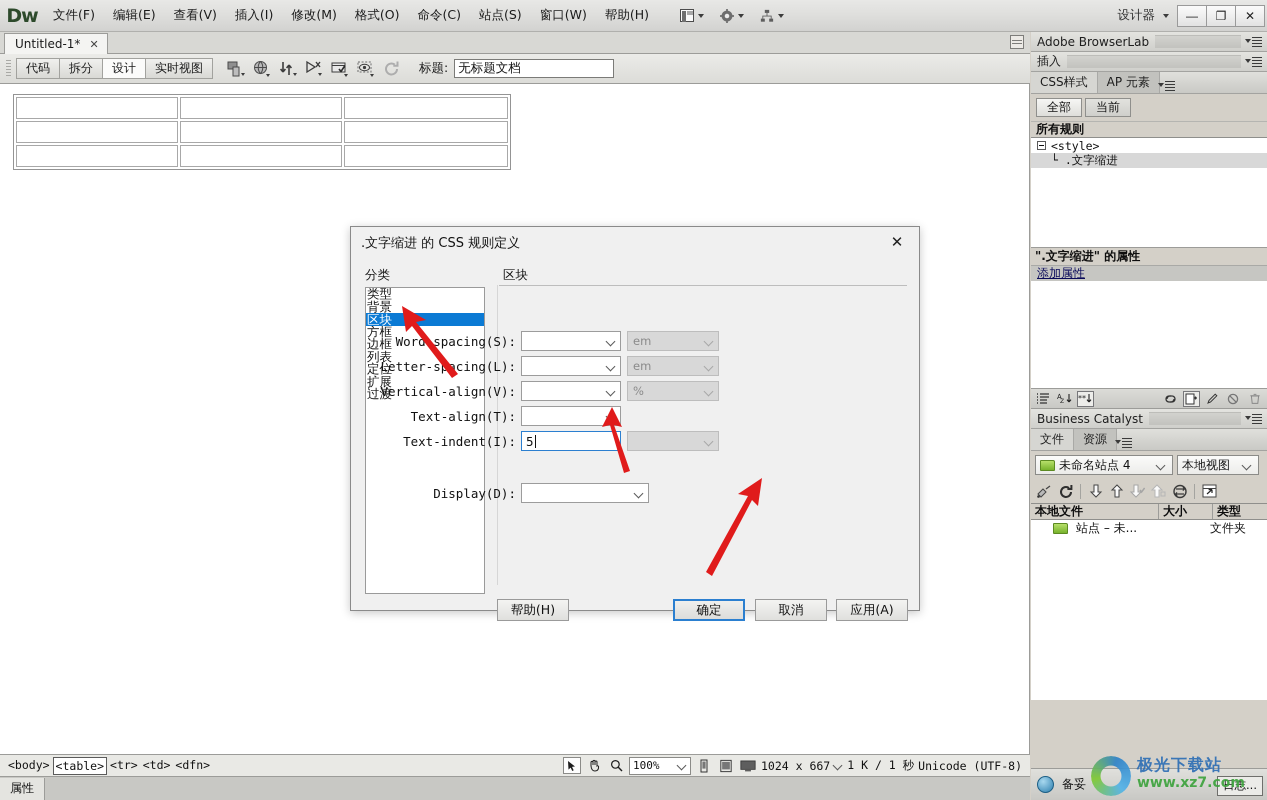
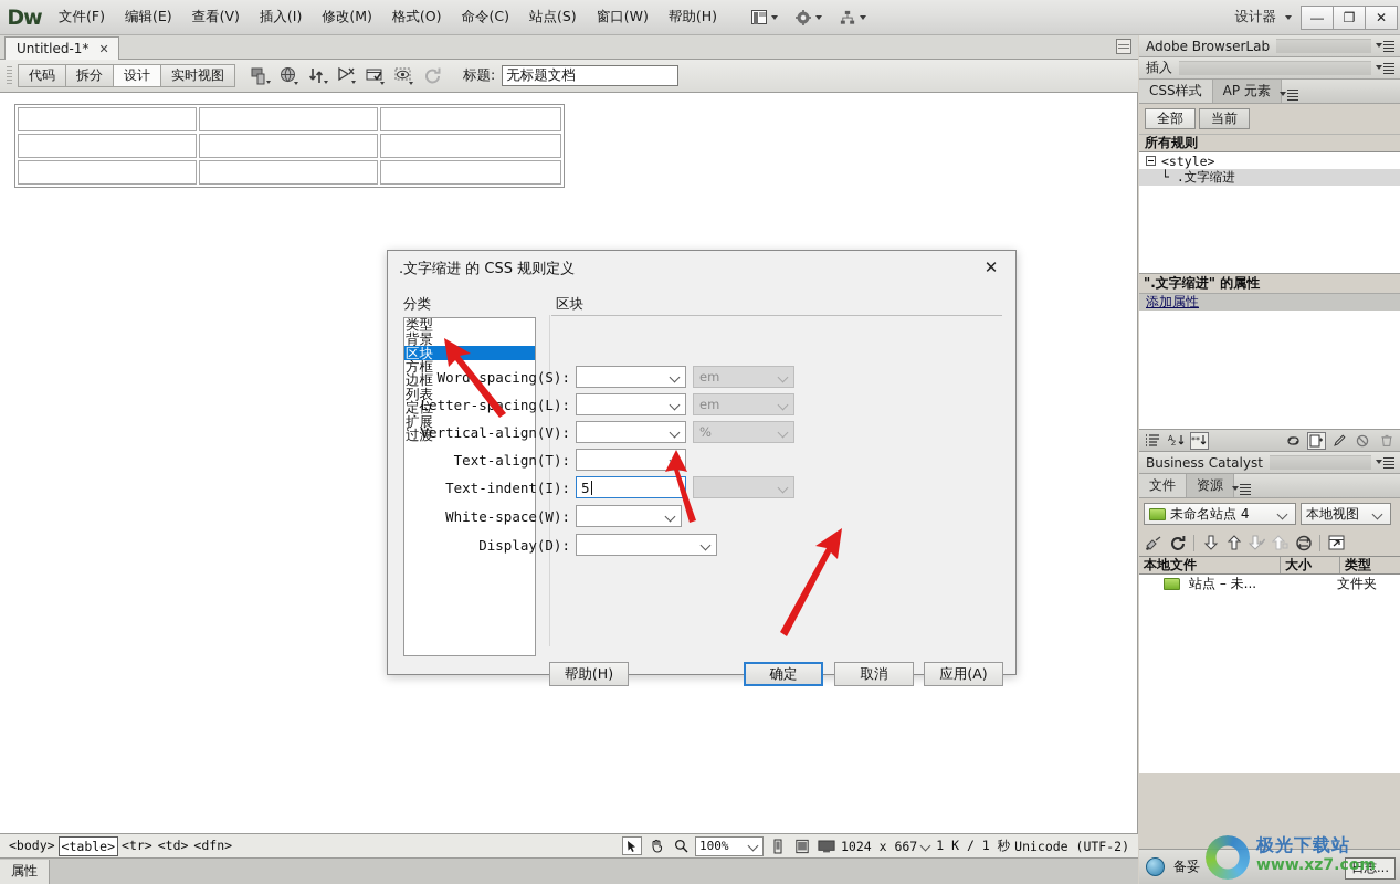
  Dw
  文件(F)
  编辑(E)
  查看(V)
  插入(I)
  修改(M)
  格式(O)
  命令(C)
  站点(S)
  窗口(W)
  帮助(H)
  设计器
  —
  ❐
  ✕
  Untitled-1*
  ✕
  代码
  拆分
  设计
  实时视图
  标题:
  无标题文档
  <body>
  <table>
  <tr>
  <td>
  <dfn>
  100%
  1024 x 667
  1 K / 1 秒
- Unicode (UTF-8)
+ Unicode (UTF-2)
  属性
  Adobe BrowserLab
  插入
  CSS样式
  AP 元素
  全部
  当前
  所有规则
  <style>
  └ .文字缩进
  ".文字缩进" 的属性
  添加属性
  A
  **
  Business Catalyst
  文件
  资源
  未命名站点 4
  本地视图
  本地文件
  大小
  类型
  站点 – 未...
  文件夹
  备妥
  日志...
  .文字缩进 的 CSS 规则定义
  ✕
  分类
  类型
  背景
  方框
  边框
  列表
  定位
  扩展
  过渡
  区块
  区块
  Wordspacing(S):
  em
  Letter-sacing(L):
  em
  Vertical-align(V):
  %
  Text-align(T):
  Text-indent(I):
  5
+ White-space(W):
  Display(D):
  帮助(H)
  确定
  取消
  应用(A)
  极光下载站
  www.xz7.com
